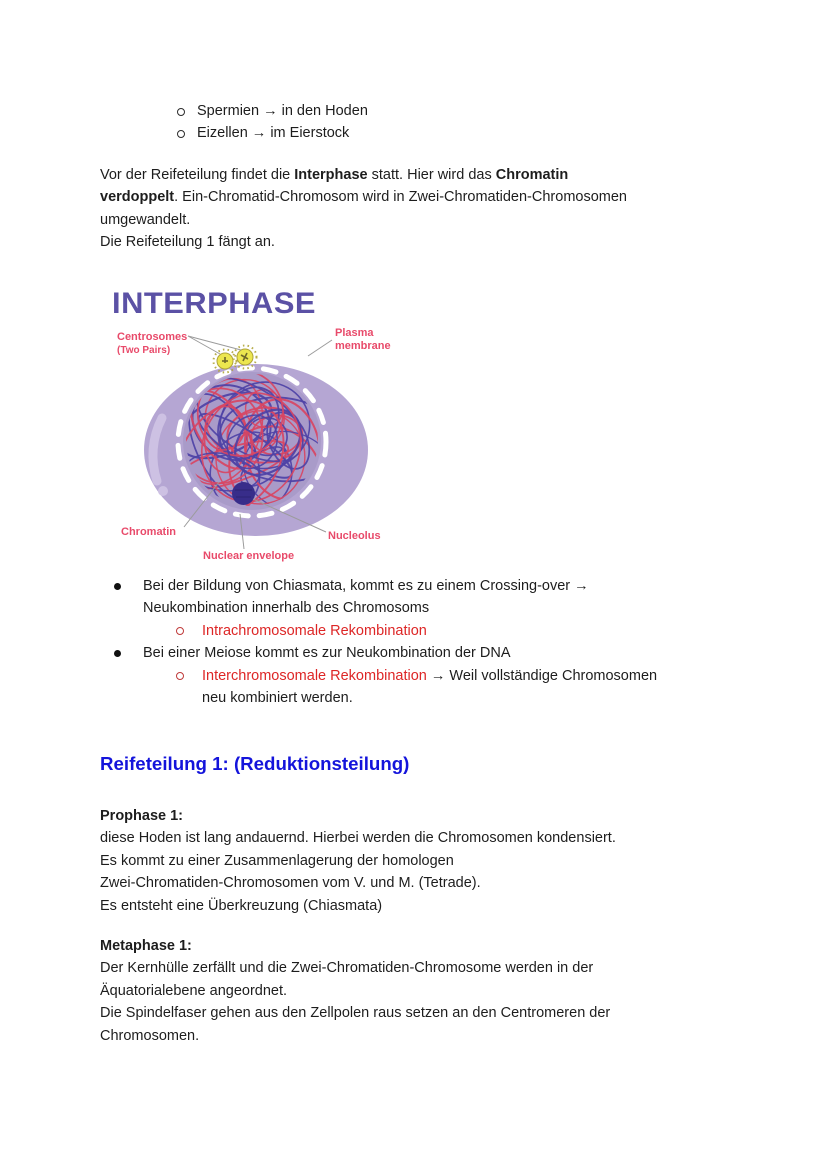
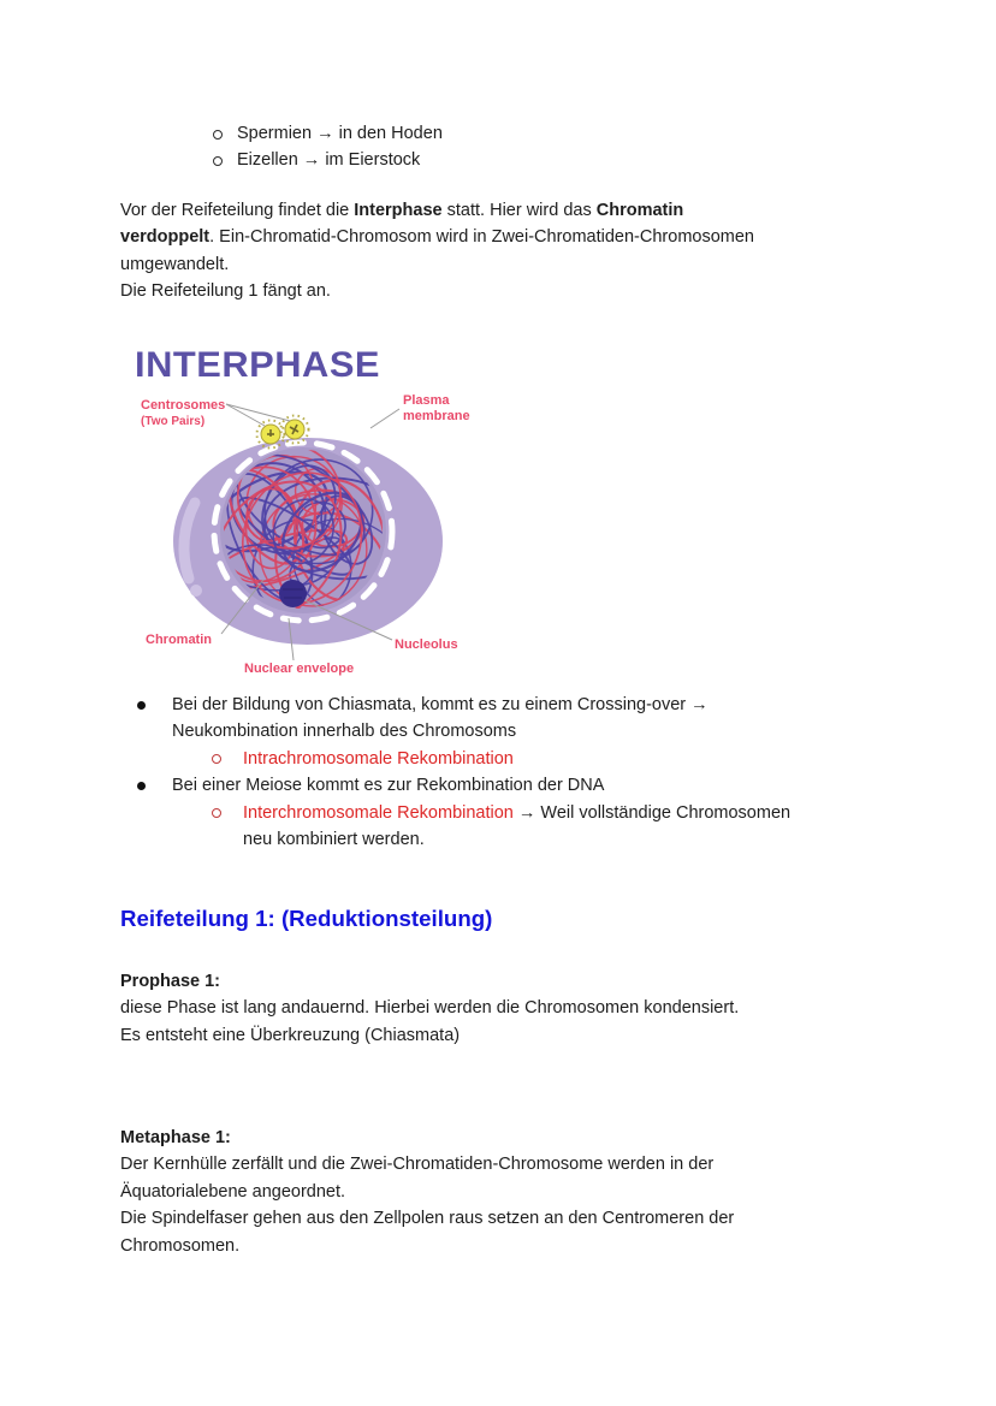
  Spermien → in den Hoden
  Eizellen → im Eierstock
  Vor der Reifeteilung findet die Interphase statt. Hier wird das Chromatin
  verdoppelt. Ein-Chromatid-Chromosom wird in Zwei-Chromatiden-Chromosomen
  umgewandelt.
  Die Reifeteilung 1 fängt an.
  INTERPHASE
  Centrosomes
  (Two Pairs)
  Plasma
  membrane
  Chromatin
  Nuclear envelope
  Nucleolus
  Bei der Bildung von Chiasmata, kommt es zu einem Crossing-over →
  Neukombination innerhalb des Chromosoms
  Intrachromosomale Rekombination
- Bei einer Meiose kommt es zur Neukombination der DNA
+ Bei einer Meiose kommt es zur Rekombination der DNA
  Interchromosomale Rekombination → Weil vollständige Chromosomen
  neu kombiniert werden.
  Reifeteilung 1: (Reduktionsteilung)
  Prophase 1:
- diese Hoden ist lang andauernd. Hierbei werden die Chromosomen kondensiert.
+ diese Phase ist lang andauernd. Hierbei werden die Chromosomen kondensiert.
- Es kommt zu einer Zusammenlagerung der homologen
- Zwei-Chromatiden-Chromosomen vom V. und M. (Tetrade).
  Es entsteht eine Überkreuzung (Chiasmata)
  Metaphase 1:
  Der Kernhülle zerfällt und die Zwei-Chromatiden-Chromosome werden in der
  Äquatorialebene angeordnet.
  Die Spindelfaser gehen aus den Zellpolen raus setzen an den Centromeren der
  Chromosomen.
